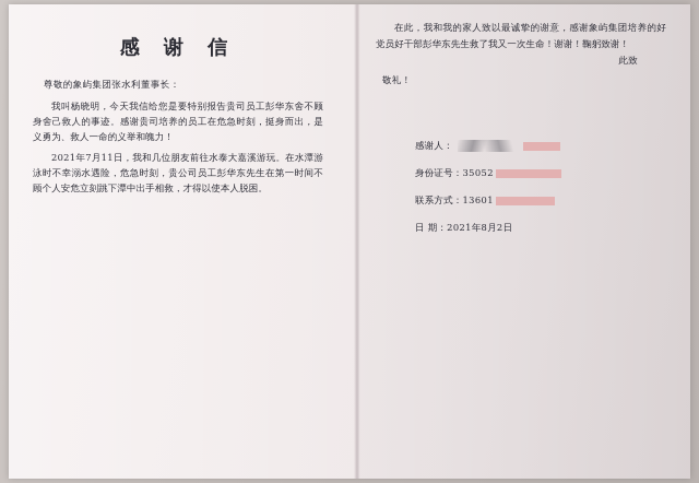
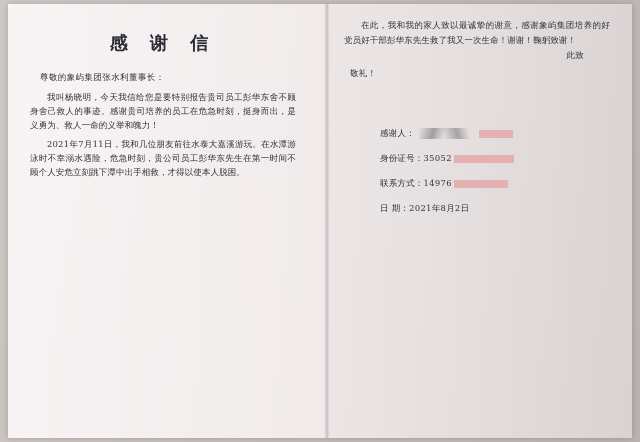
  感 谢 信
  尊敬的象屿集团张水利董事长：
  我叫杨晓明，今天我信给您是要特别报告贵司员工彭华东舍不顾身舍己救人的事迹。感谢贵司培养的员工在危急时刻，挺身而出，是义勇为、救人一命的义举和魄力！
  2021年7月11日，我和几位朋友前往水泰大嘉溪游玩。在水潭游泳时不幸溺水遇险，危急时刻，贵公司员工彭华东先生在第一时间不顾个人安危立刻跳下潭中出手相救，才得以使本人脱困。
  在此，我和我的家人致以最诚挚的谢意，感谢象屿集团培养的好党员好干部彭华东先生救了我又一次生命！谢谢！鞠躬致谢！
  此致
  敬礼！
  感谢人：
  身份证号：35052
- 联系方式：13601
+ 联系方式：14976
  日 期：2021年8月2日
